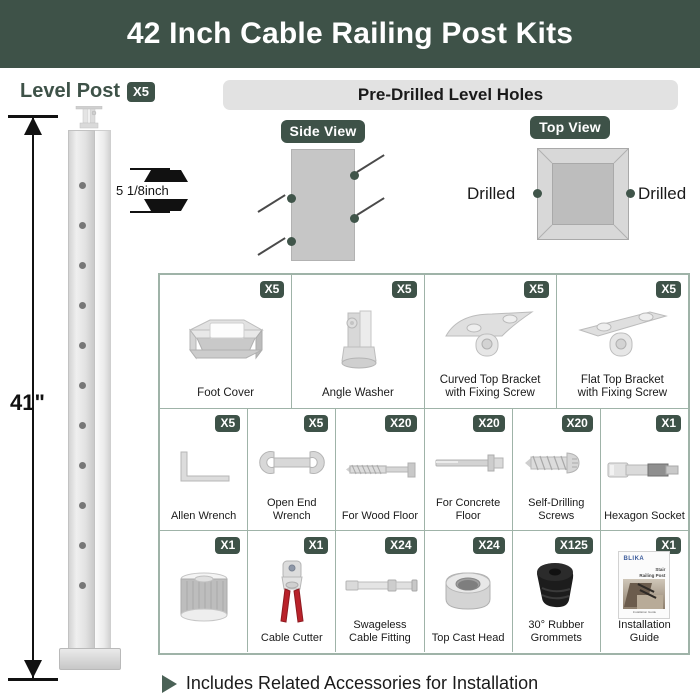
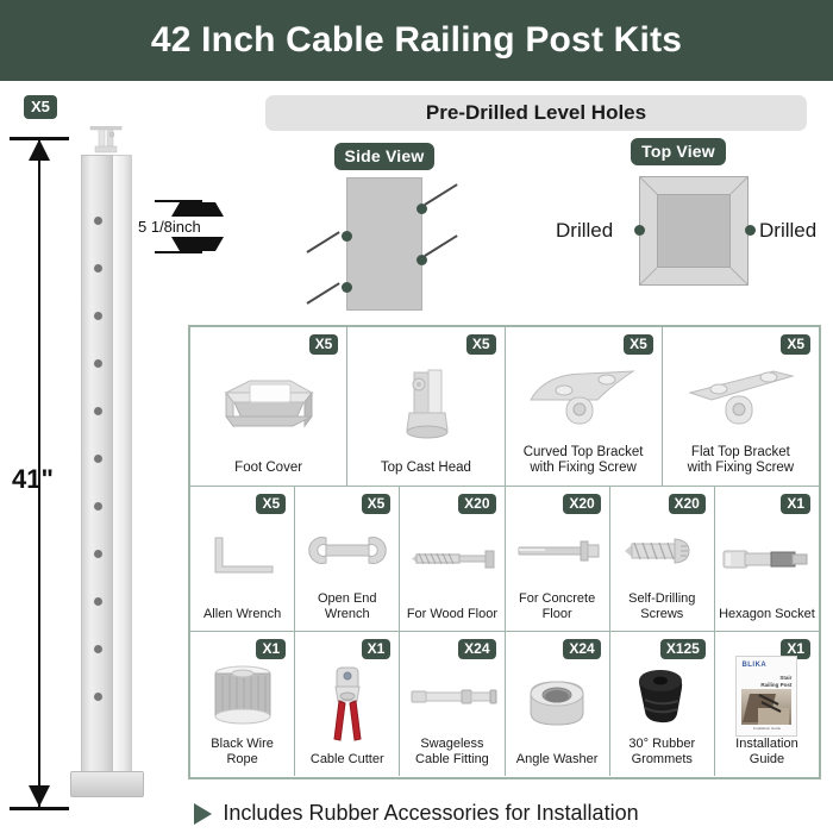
  42 Inch Cable Railing Post Kits
- Level Post
  X5
  Pre-Drilled Level Holes
  Side View
  Top View
  Drilled
  Drilled
  41"
  5 1/8inch
  X5
  Foot Cover
  X5
- Angle Washer
+ Top Cast Head
  X5
  Curved Top Bracket
  with Fixing Screw
  X5
  Flat Top Bracket
  with Fixing Screw
  X5
  Allen Wrench
  X5
  Open End
  Wrench
  X20
  For Wood Floor
  X20
  For Concrete
  Floor
  X20
  Self-Drilling
  Screws
  X1
  Hexagon Socket
  X1
+ Black Wire Rope
  X1
  Cable Cutter
  X24
  Swageless
  Cable Fitting
  X24
- Top Cast Head
+ Angle Washer
  X125
  30° Rubber
  Grommets
  X1
  Installation Guide
- Includes Related Accessories for Installation
+ Includes Rubber Accessories for Installation
